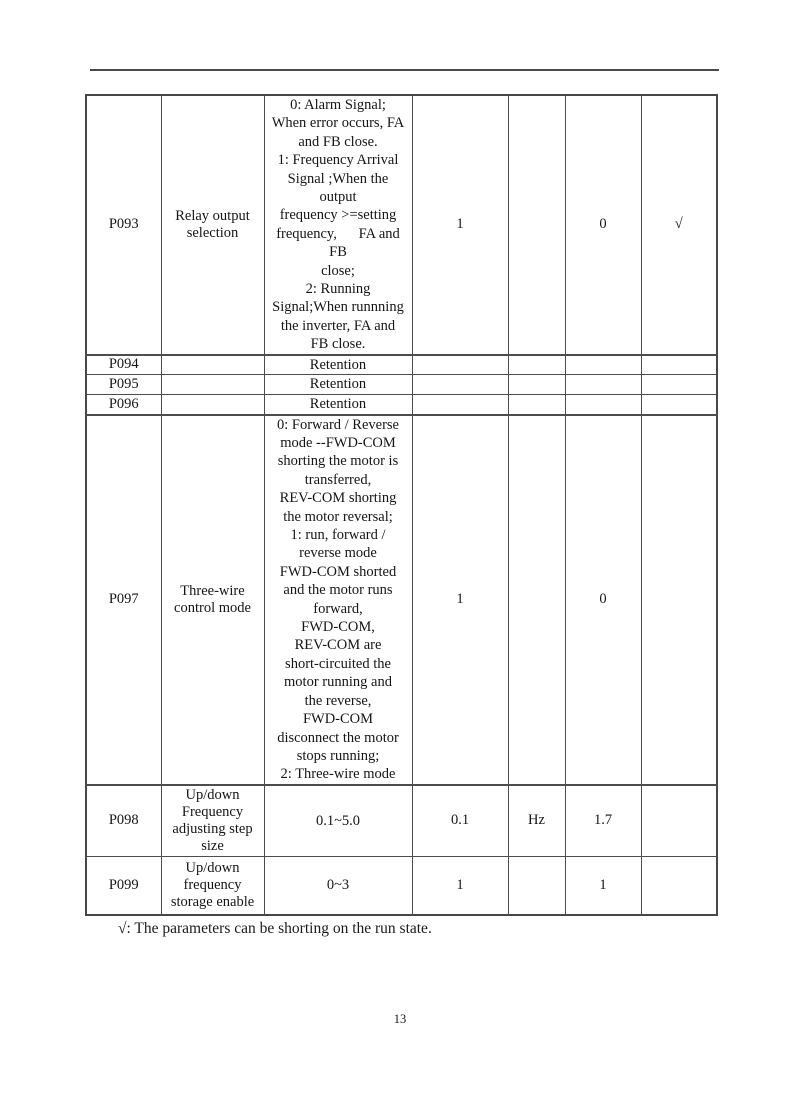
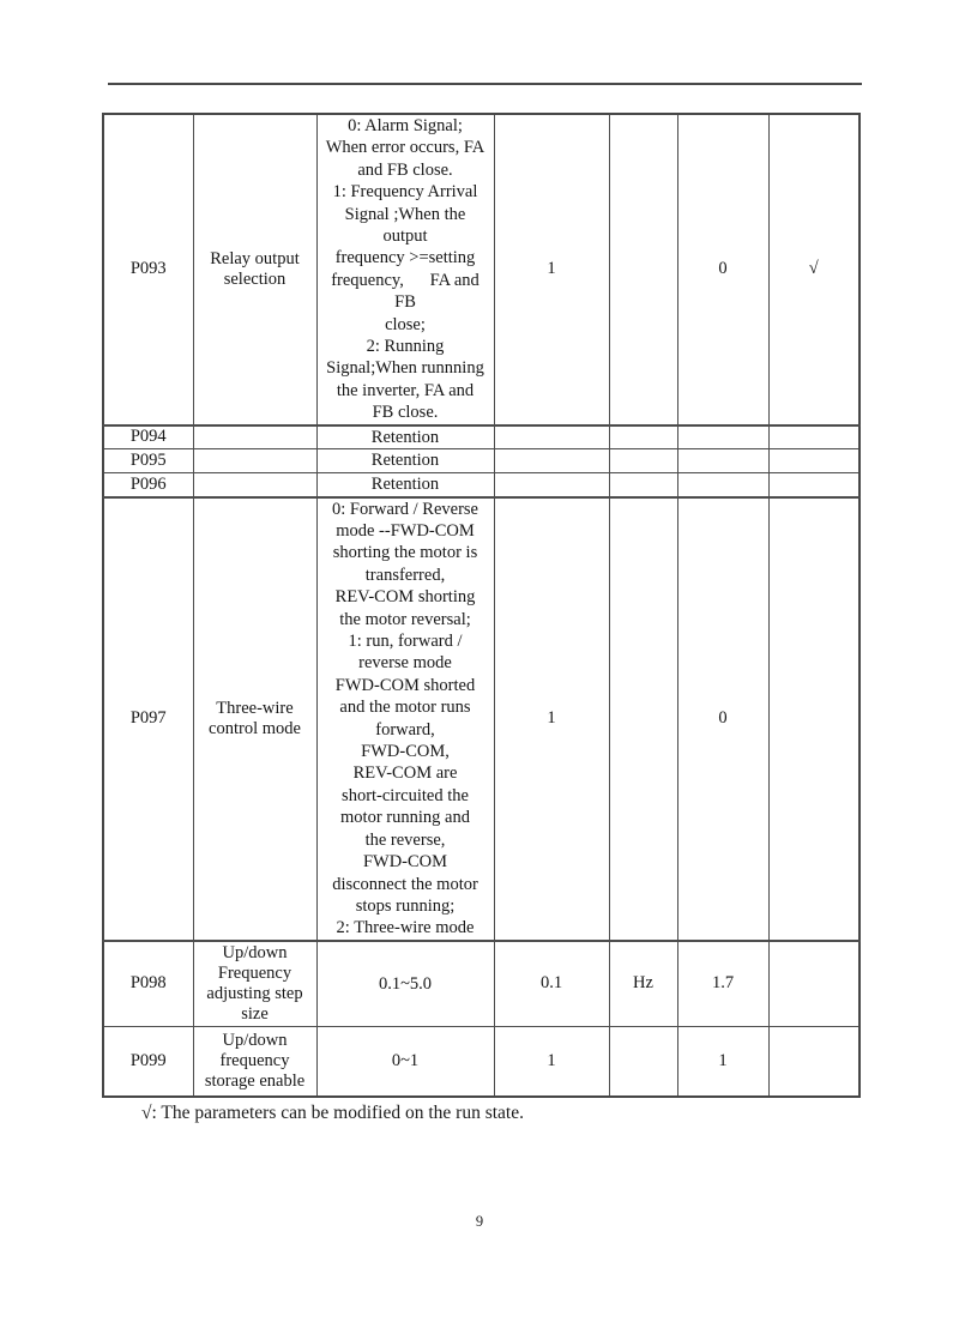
  P093	Relay output selection	0: Alarm Signal; When error occurs, FA and FB close. 1: Frequency Arrival Signal ;When the output frequency >=setting frequency, FA and FB close; 2: Running Signal;When runnning the inverter, FA and FB close.	1		0	√
  P094		Retention
  P095		Retention
  P096		Retention
  P097	Three-wire control mode	0: Forward / Reverse mode --FWD-COM shorting the motor is transferred, REV-COM shorting the motor reversal; 1: run, forward / reverse mode FWD-COM shorted and the motor runs forward, FWD-COM, REV-COM are short-circuited the motor running and the reverse, FWD-COM disconnect the motor stops running; 2: Three-wire mode	1		0
  P098	Up/down Frequency adjusting step size	0.1~5.0	0.1	Hz	1.7
- P099	Up/down frequency storage enable	0~3	1		1
+ P099	Up/down frequency storage enable	0~1	1		1
- √: The parameters can be shorting on the run state.
+ √: The parameters can be modified on the run state.
- 13
+ 9
